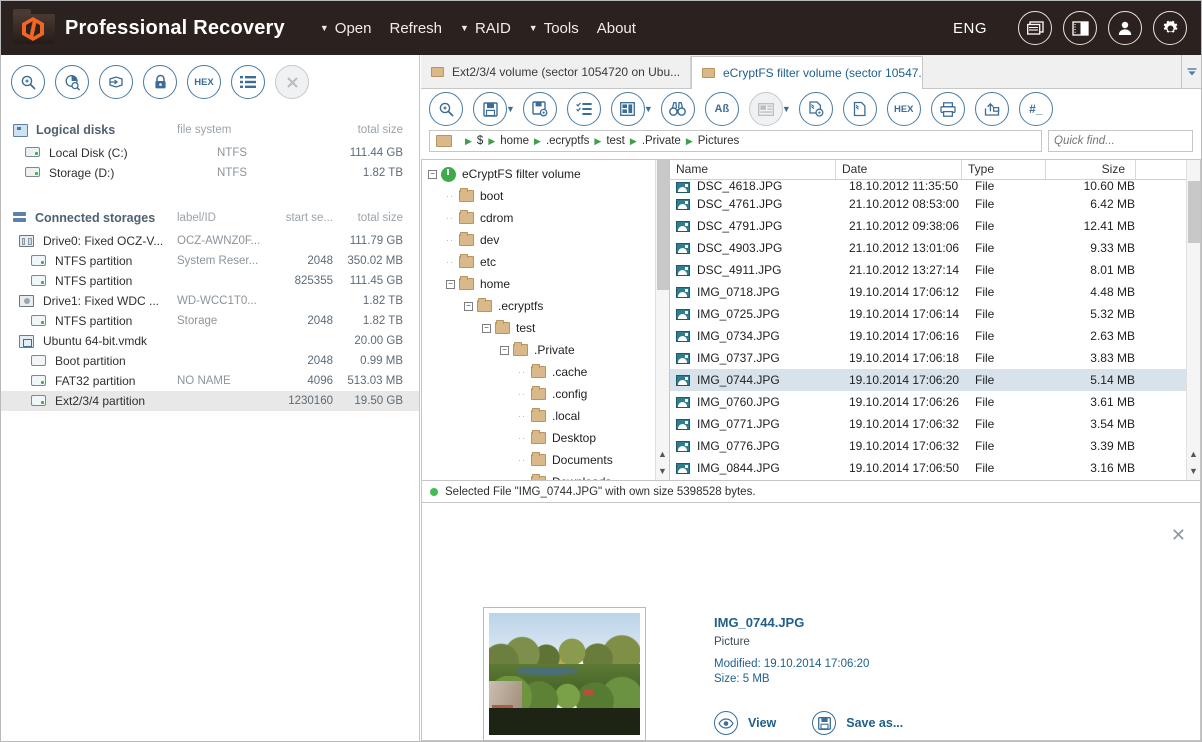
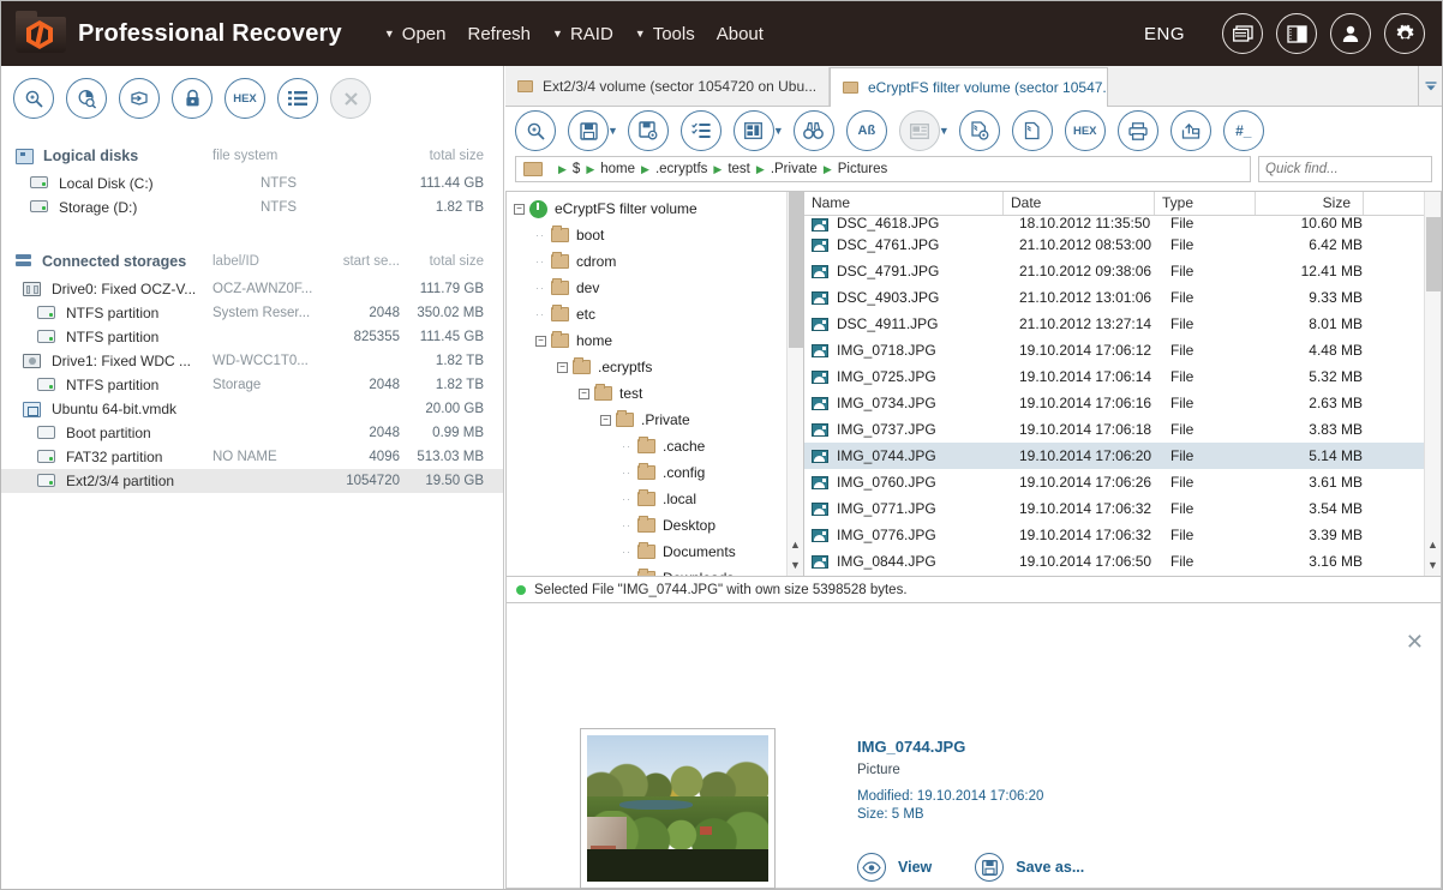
  Professional Recovery
  ▼
  Open
  Refresh
  ▼
  RAID
  ▼
  Tools
  About
  ENG
  HEX
  Logical disks
  file system
  total size
  Local Disk (C:)
  NTFS
  111.44 GB
  Storage (D:)
  NTFS
  1.82 TB
  Connected storages
  label/ID
  start se...
  total size
  Drive0: Fixed OCZ-V...
  OCZ-AWNZ0F...
  111.79 GB
  NTFS partition
  System Reser...
  2048
  350.02 MB
  NTFS partition
  825355
  111.45 GB
  Drive1: Fixed WDC ...
  WD-WCC1T0...
  1.82 TB
  NTFS partition
  Storage
  2048
  1.82 TB
  Ubuntu 64-bit.vmdk
  20.00 GB
  Boot partition
  2048
  0.99 MB
  FAT32 partition
  NO NAME
  4096
  513.03 MB
  Ext2/3/4 partition
- 1230160
+ 1054720
  19.50 GB
  Ext2/3/4 volume (sector 1054720 on Ubu...
  eCryptFS filter volume (sector 10547.
  ▼
  ▼
  Aß
  ▼
  HEX
  #_
  ▶
  $
  ▶
  home
  ▶
  .ecryptfs
  ▶
  test
  ▶
  .Private
  ▶
  Pictures
  Quick find...
  −
  eCryptFS filter volume
  ··
  boot
  ··
  cdrom
  ··
  dev
  ··
  etc
  −
  home
  −
  .ecryptfs
  −
  test
  −
  .Private
  ··
  .cache
  ··
  .config
  ··
  .local
  ··
  Desktop
  ··
  Documents
  ▲
  ▼
  Name
  Date
  Type
  Size
  DSC_4618.JPG
  18.10.2012 11:35:50
  File
  10.60 MB
  DSC_4761.JPG
  21.10.2012 08:53:00
  File
  6.42 MB
  DSC_4791.JPG
  21.10.2012 09:38:06
  File
  12.41 MB
  DSC_4903.JPG
  21.10.2012 13:01:06
  File
  9.33 MB
  DSC_4911.JPG
  21.10.2012 13:27:14
  File
  8.01 MB
  IMG_0718.JPG
  19.10.2014 17:06:12
  File
  4.48 MB
  IMG_0725.JPG
  19.10.2014 17:06:14
  File
  5.32 MB
  IMG_0734.JPG
  19.10.2014 17:06:16
  File
  2.63 MB
  IMG_0737.JPG
  19.10.2014 17:06:18
  File
  3.83 MB
  IMG_0744.JPG
  19.10.2014 17:06:20
  File
  5.14 MB
  IMG_0760.JPG
  19.10.2014 17:06:26
  File
  3.61 MB
  IMG_0771.JPG
  19.10.2014 17:06:32
  File
  3.54 MB
  IMG_0776.JPG
  19.10.2014 17:06:32
  File
  3.39 MB
  IMG_0844.JPG
  19.10.2014 17:06:50
  File
  3.16 MB
  ▲
  ▼
  Selected File "IMG_0744.JPG" with own size 5398528 bytes.
  ✕
  IMG_0744.JPG
  Picture
  Modified: 19.10.2014 17:06:20
  Size: 5 MB
  View
  Save as...
